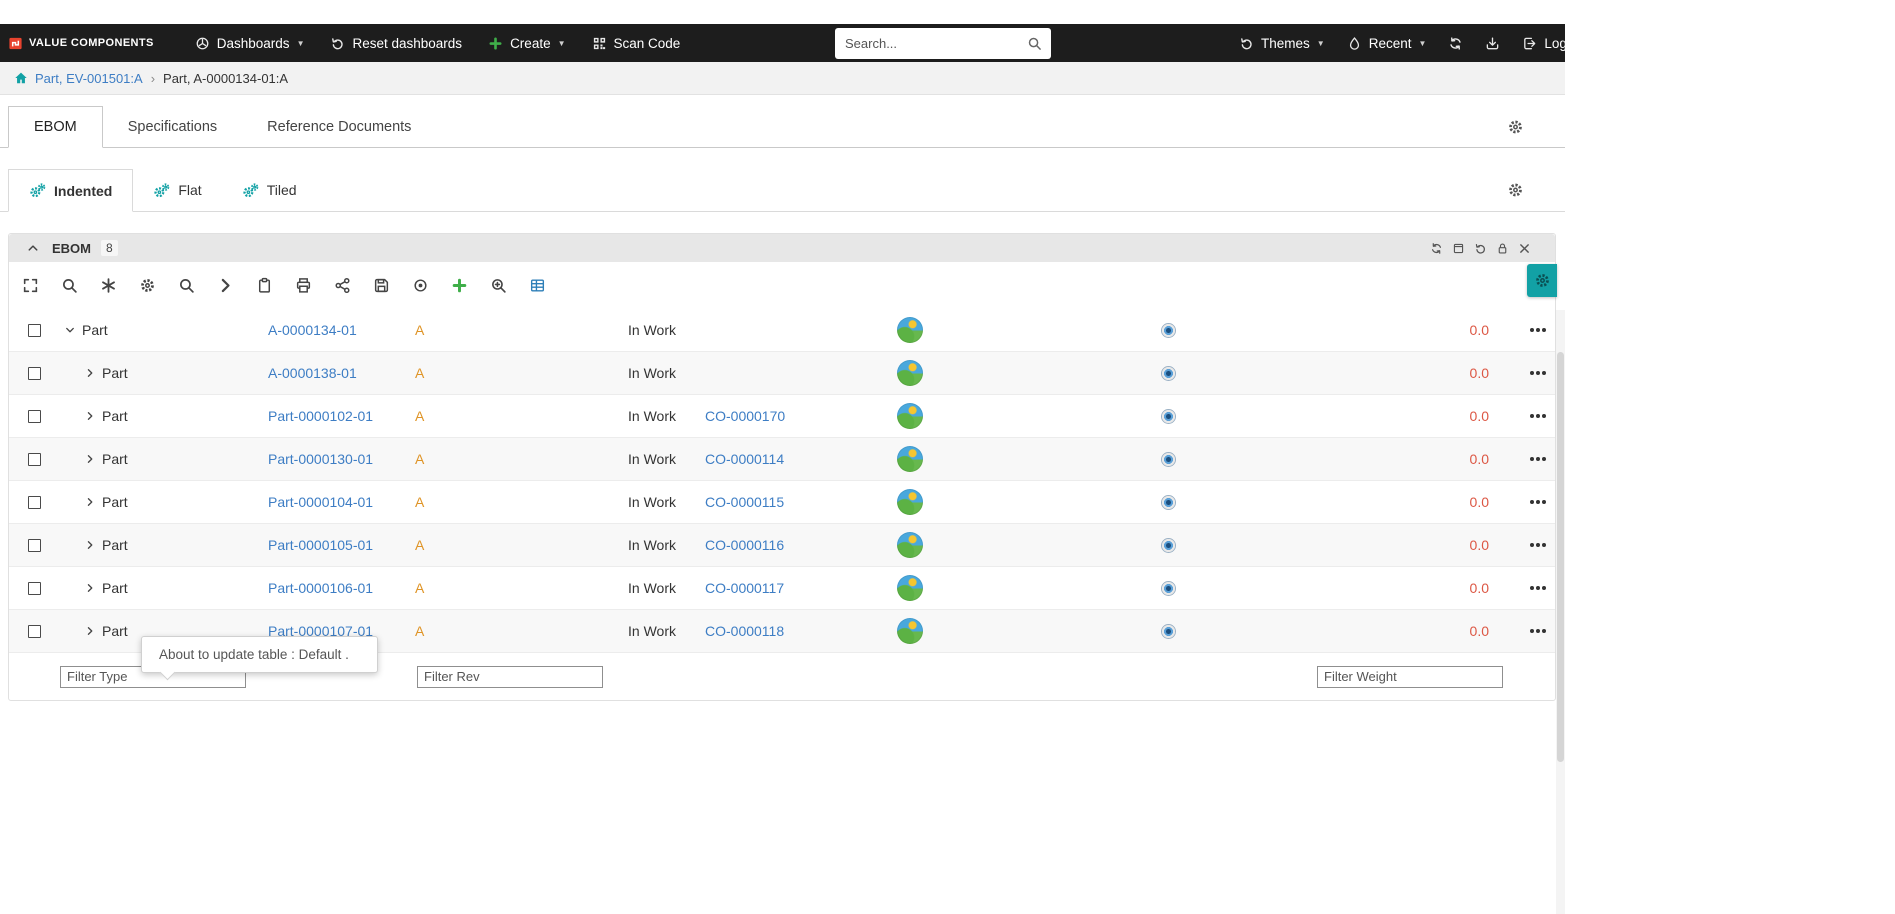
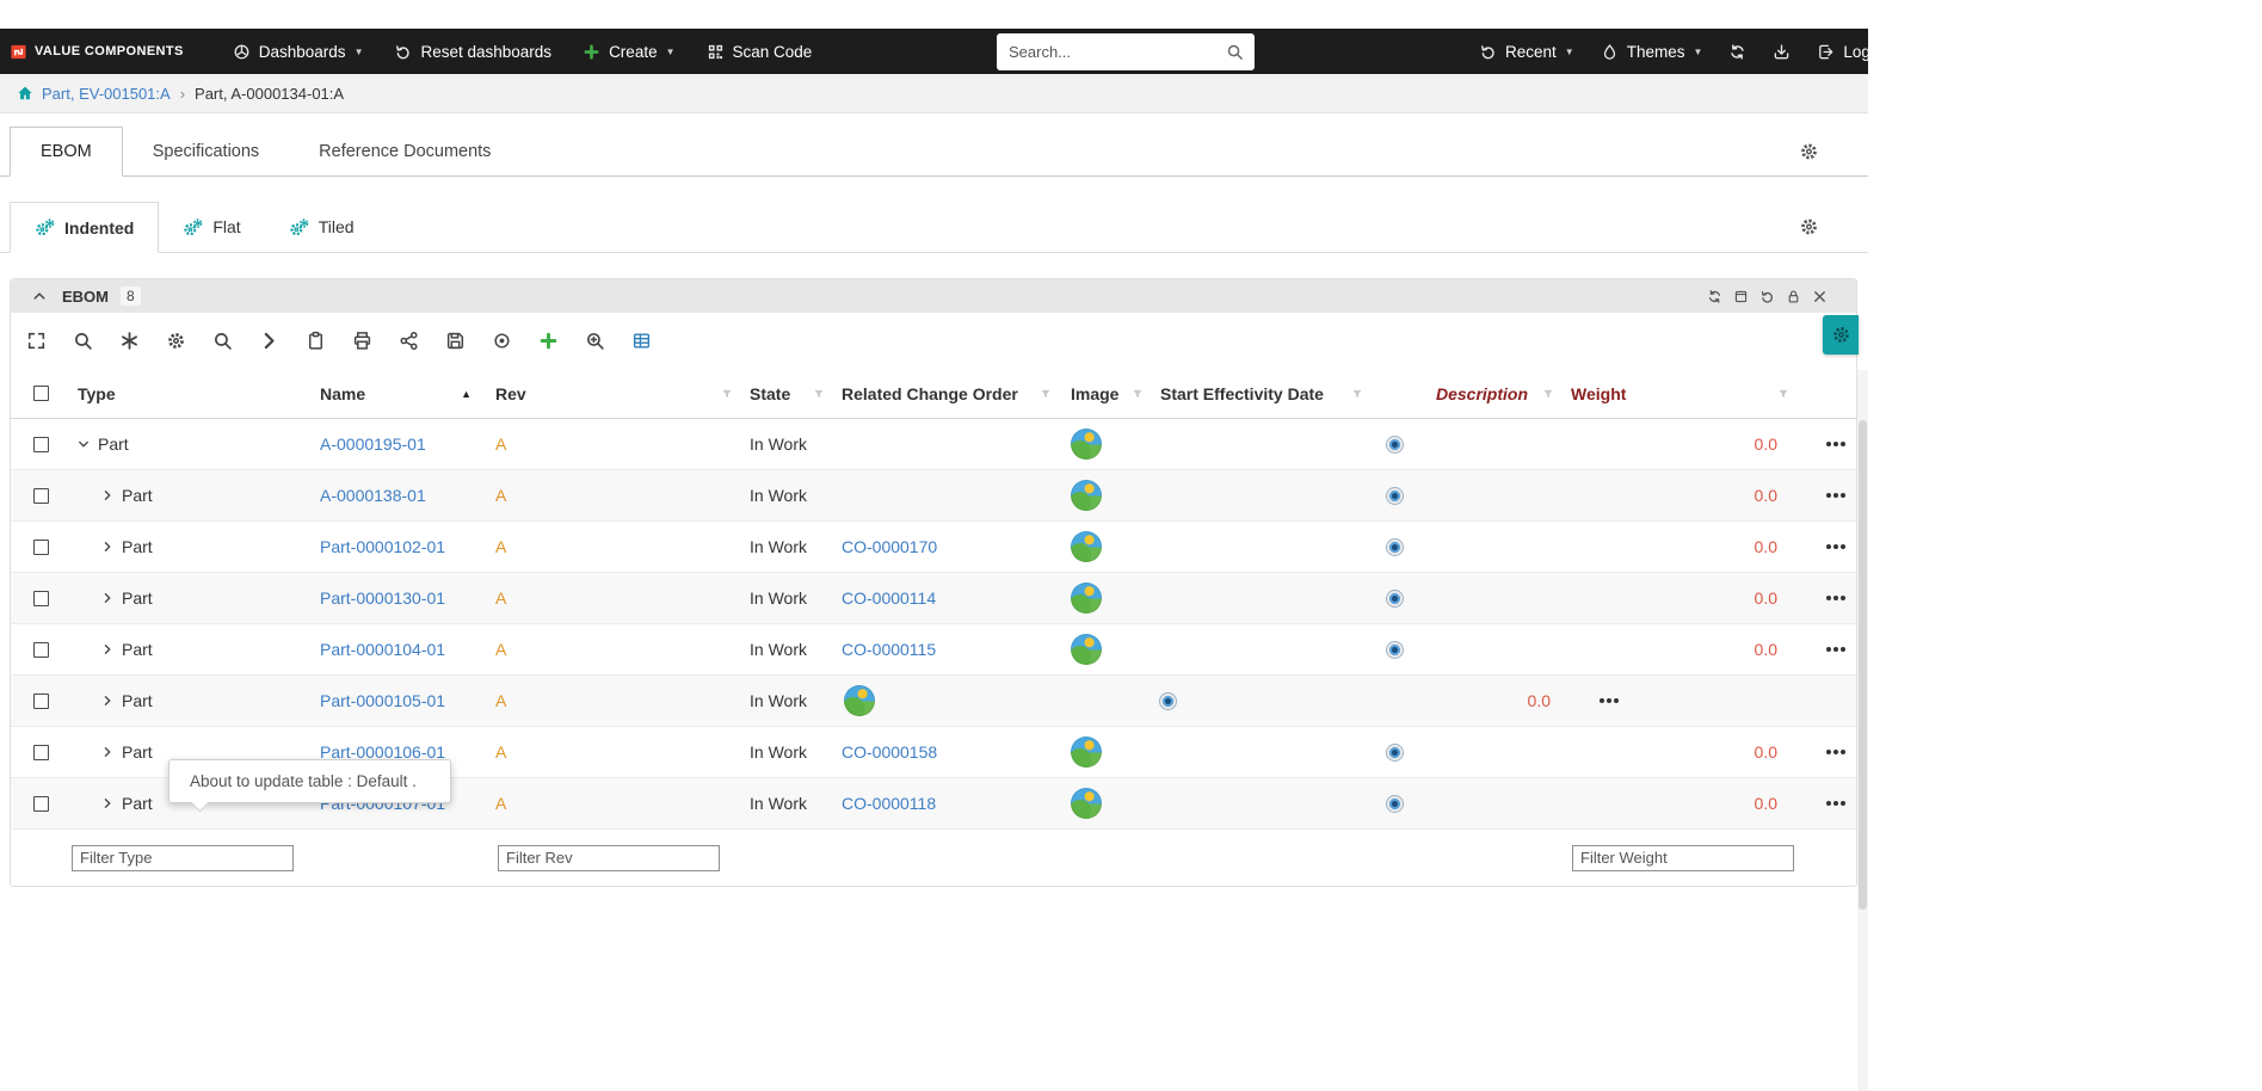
  VALUE COMPONENTS
  Dashboards
  ▼
  Reset dashboards
  Create
  ▼
  Scan Code
  Search...
- Themes
+ Recent
  ▼
- Recent
+ Themes
  ▼
  Log
  Part, EV-001501:A
  ›
  Part, A-0000134-01:A
  EBOM
  Specifications
  Reference Documents
  Indented
  Flat
  Tiled
  EBOM
  8
+ Type
+ Name
+ ▲
+ Rev
+ State
+ Related Change Order
+ Image
+ Start Effectivity Date
+ Description
+ Weight
  Part
- A-0000134-01
+ A-0000195-01
  A
  In Work
  0.0
  Part
  A-0000138-01
  A
  In Work
  0.0
  Part
  Part-0000102-01
  A
  In Work
  CO-0000170
  0.0
  Part
  Part-0000130-01
  A
  In Work
  CO-0000114
  0.0
  Part
  Part-0000104-01
  A
  In Work
  CO-0000115
  0.0
  Part
  Part-0000105-01
  A
  In Work
- CO-0000116
  0.0
  Part
  Part-0000106-01
  A
  In Work
- CO-0000117
+ CO-0000158
  0.0
  Part
  Part-0000107-01
  A
  In Work
  CO-0000118
  0.0
  Filter Type
  Filter Rev
  Filter Weight
  About to update table : Default .
